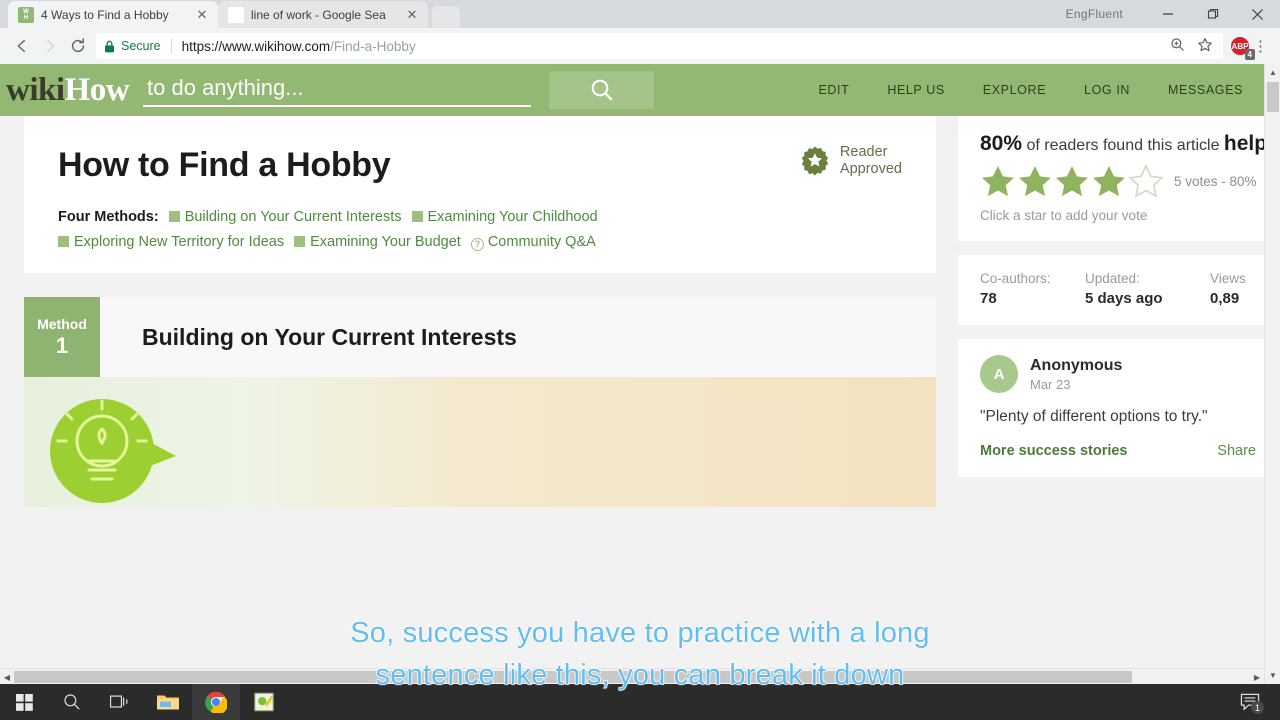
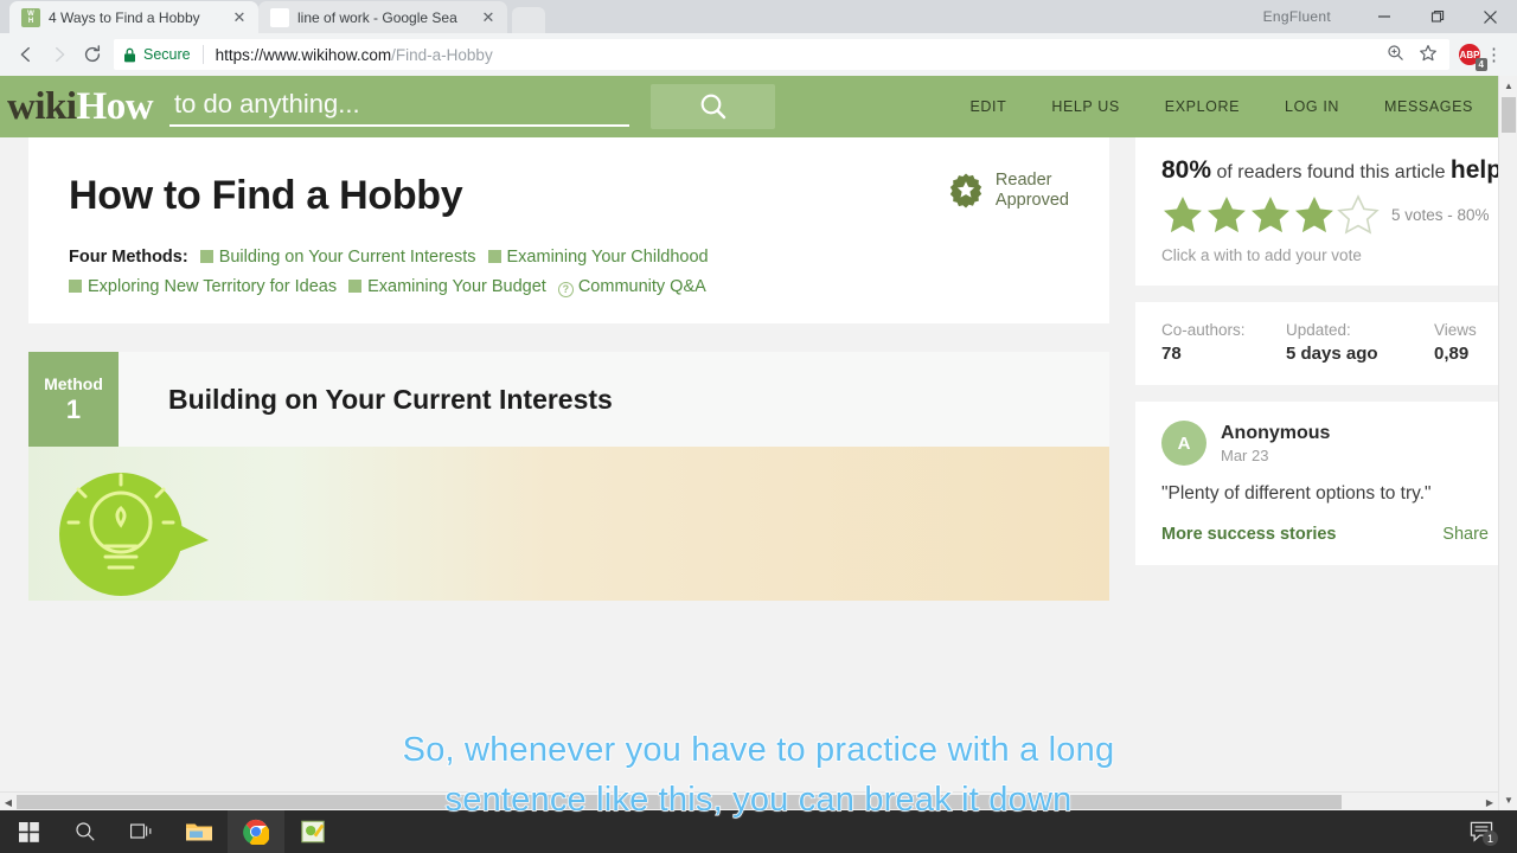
  4 Ways to Find a Hobby
  ✕
  line of work - Google Sea
  ✕
  EngFluent
  Secure
  https://www.wikihow.com/Find-a-Hobby
  ABP
  4
  ⋮
  wikiHow
  to do anything...
  EDIT
  HELP US
  EXPLORE
  LOG IN
  MESSAGES
  How to Find a Hobby
  Reader
  Approved
  Four Methods: Building on Your Current Interests Examining Your Childhood
  Exploring New Territory for Ideas Examining Your Budget ? Community Q&A
  Method
  1
  Building on Your Current Interests
  80% of readers found this article help
  5 votes - 80%
- Click a star to add your vote
+ Click a with to add your vote
  Co-authors:
  78
  Updated:
  5 days ago
  Views
  0,89
  A
  Anonymous
  Mar 23
  "Plenty of different options to try."
  More success stories
  Share
  ▲
  ▼
  ◀
  ▶
- So, success you have to practice with a long
+ So, whenever you have to practice with a long
  sentence like this, you can break it down
  1
